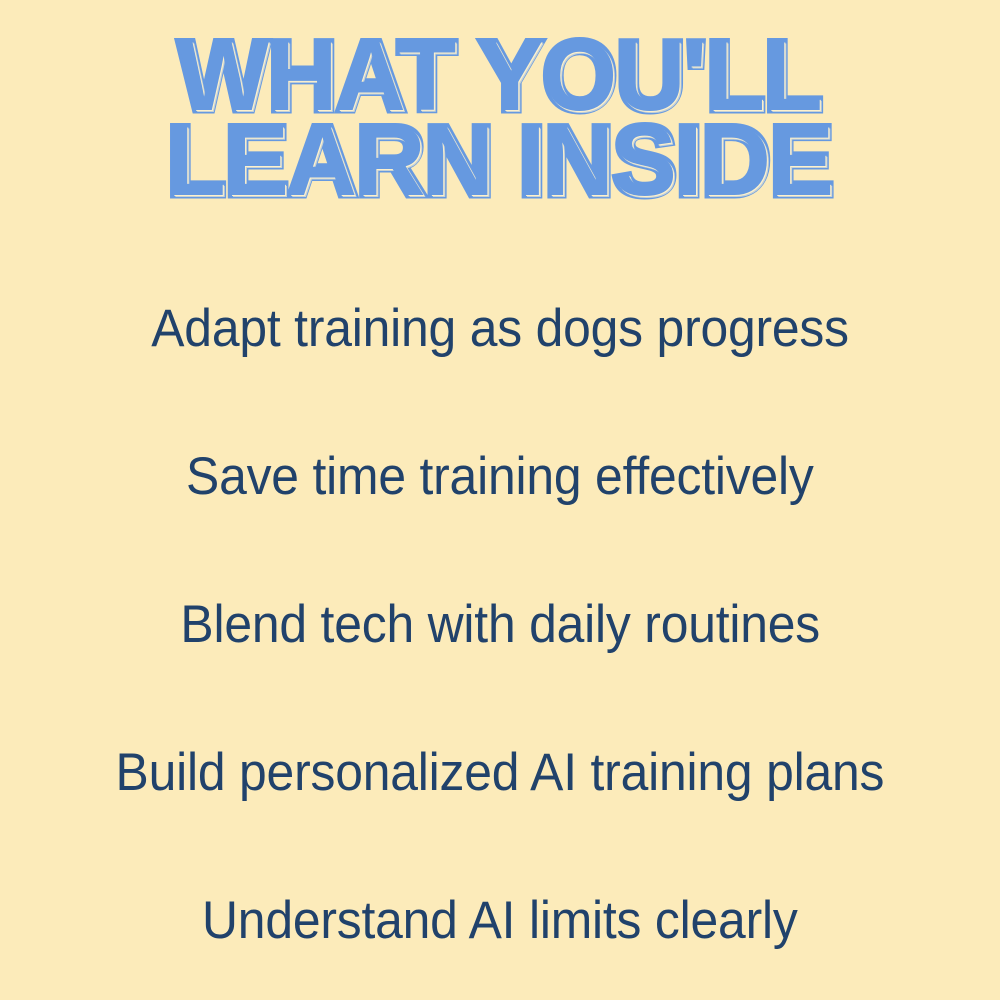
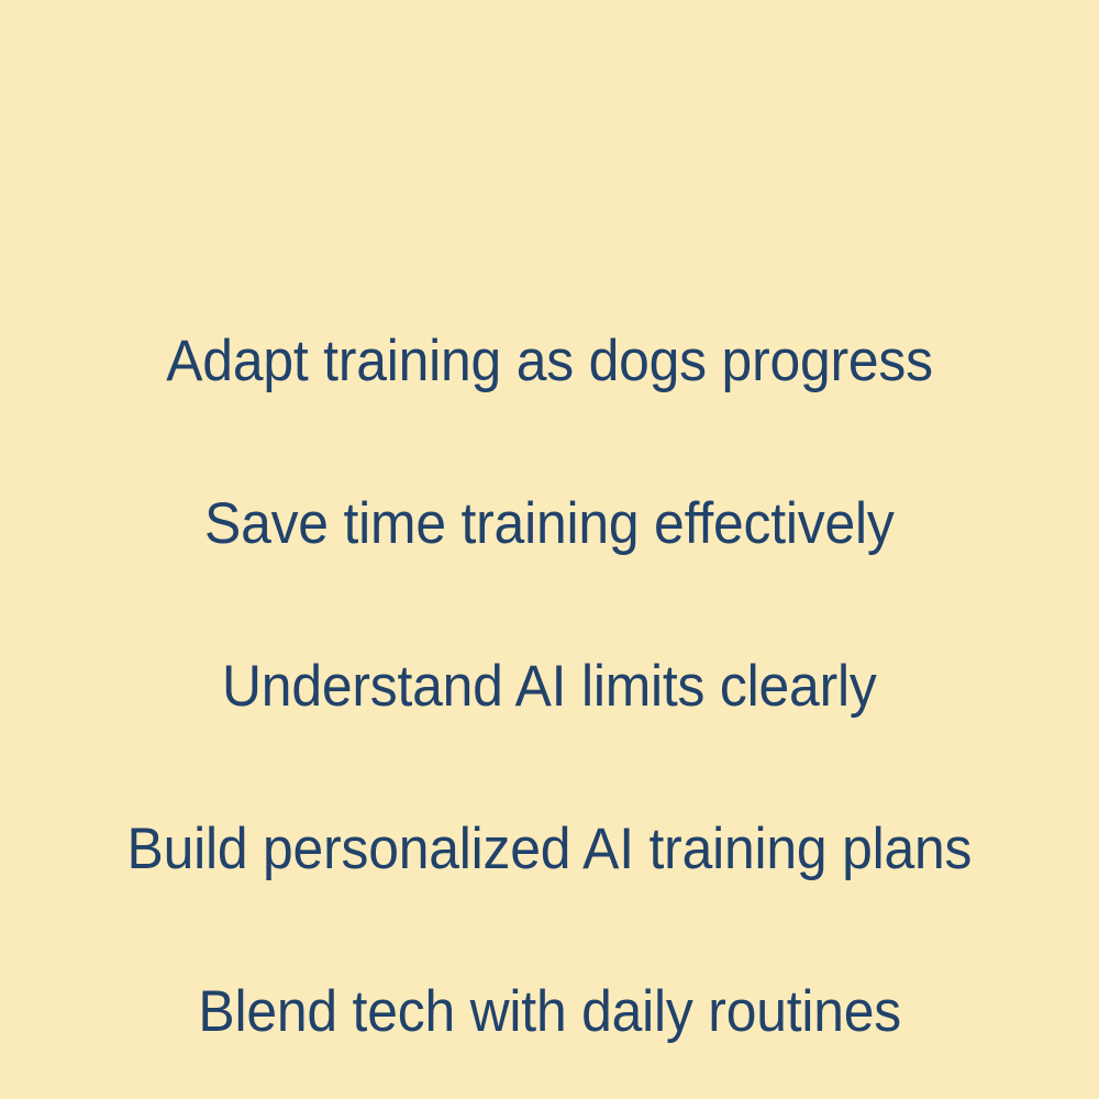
- WHAT YOU'LL
- LEARN INSIDE
  Adapt training as dogs progress
  Save time training effectively
- Blend tech with daily routines
+ Understand AI limits clearly
  Build personalized AI training plans
- Understand AI limits clearly
+ Blend tech with daily routines
